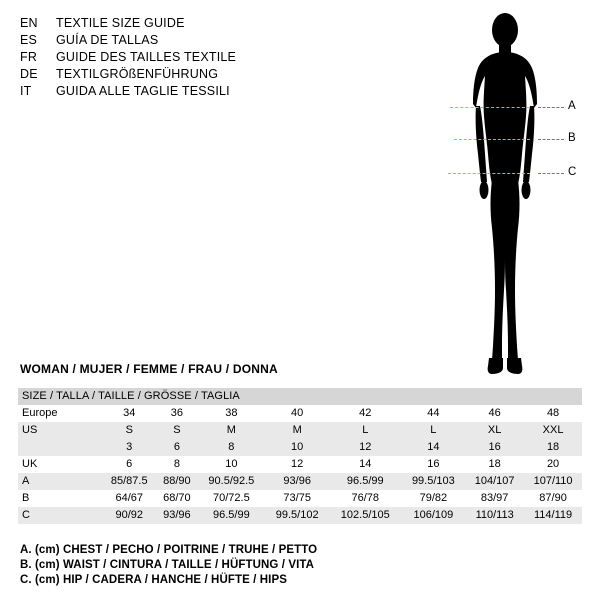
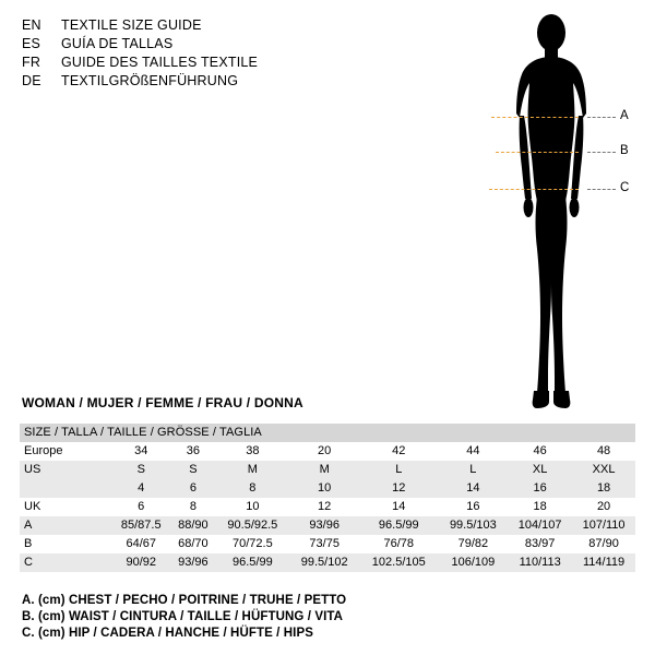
  EN
  TEXTILE SIZE GUIDE
  ES
  GUÍA DE TALLAS
  FR
  GUIDE DES TAILLES TEXTILE
  DE
  TEXTILGRÖßENFÜHRUNG
- IT
- GUIDA ALLE TAGLIE TESSILI
  A
  B
  C
  WOMAN / MUJER / FEMME / FRAU / DONNA
  SIZE / TALLA / TAILLE / GRÖSSE / TAGLIA
- Europe	34	36	38	40	42	44	46	48
+ Europe	34	36	38	20	42	44	46	48
  US	S	S	M	M	L	L	XL	XXL
- 	3	6	8	10	12	14	16	18
+ 	4	6	8	10	12	14	16	18
  UK	6	8	10	12	14	16	18	20
  A	85/87.5	88/90	90.5/92.5	93/96	96.5/99	99.5/103	104/107	107/110
  B	64/67	68/70	70/72.5	73/75	76/78	79/82	83/97	87/90
  C	90/92	93/96	96.5/99	99.5/102	102.5/105	106/109	110/113	114/119
  A. (cm) CHEST / PECHO / POITRINE / TRUHE / PETTO
  B. (cm) WAIST / CINTURA / TAILLE / HÜFTUNG / VITA
  C. (cm) HIP / CADERA / HANCHE / HÜFTE / HIPS
